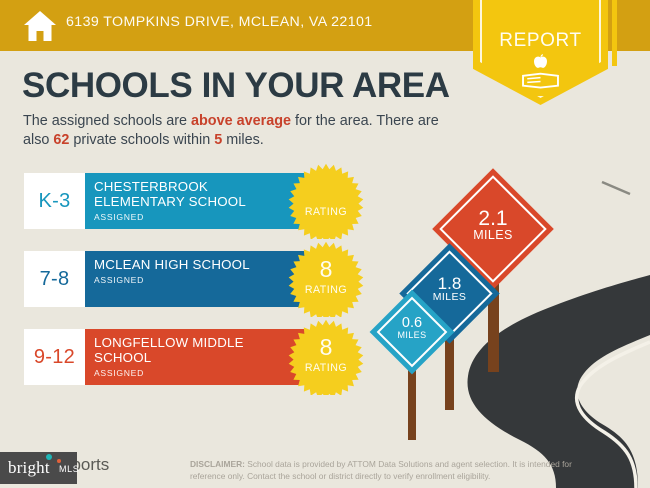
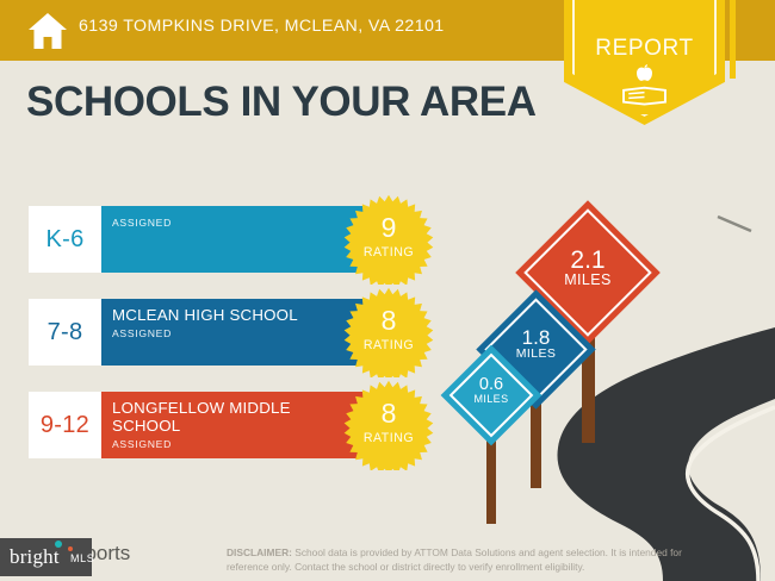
  6139 TOMPKINS DRIVE, MCLEAN, VA 22101
  REPORT
  SCHOOLS IN YOUR AREA
- The assigned schools are above average for the area. There are also 62 private schools within 5 miles.
- K-3
+ K-6
- CHESTERBROOK ELEMENTARY SCHOOL
  ASSIGNED
+ 9
  RATING
  7-8
  MCLEAN HIGH SCHOOL
  ASSIGNED
  8
  RATING
  9-12
  LONGFELLOW MIDDLE SCHOOL
  ASSIGNED
  8
  RATING
  2.1
  MILES
  1.8
  MILES
  0.6
  MILES
  bright
  MLS
  DISCLAIMER: School data is provided by ATTOM Data Solutions and agent selection. It is intended for reference only. Contact the school or district directly to verify enrollment eligibility.
